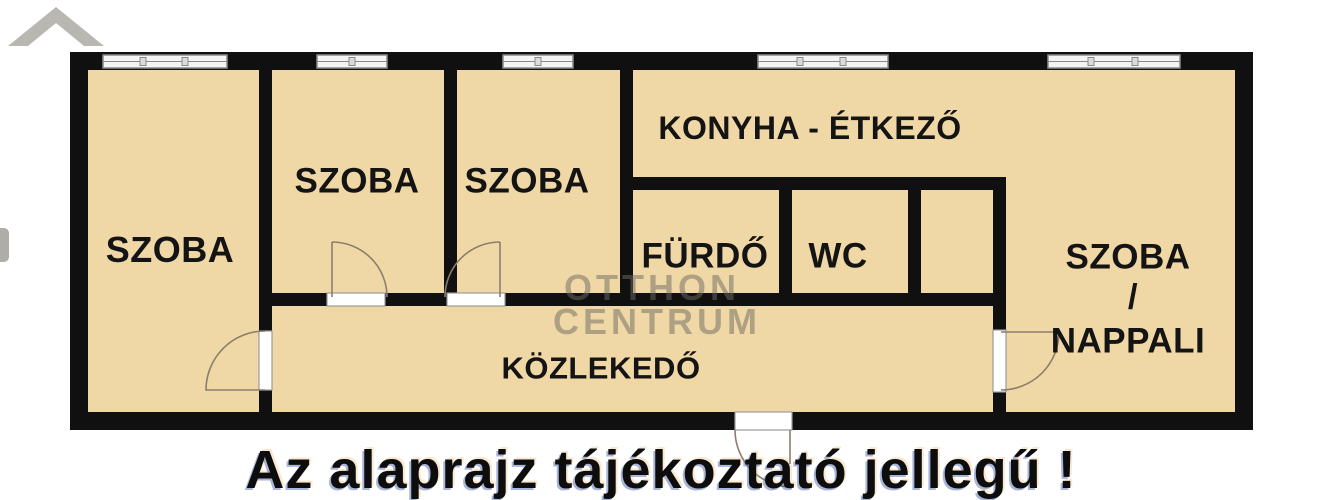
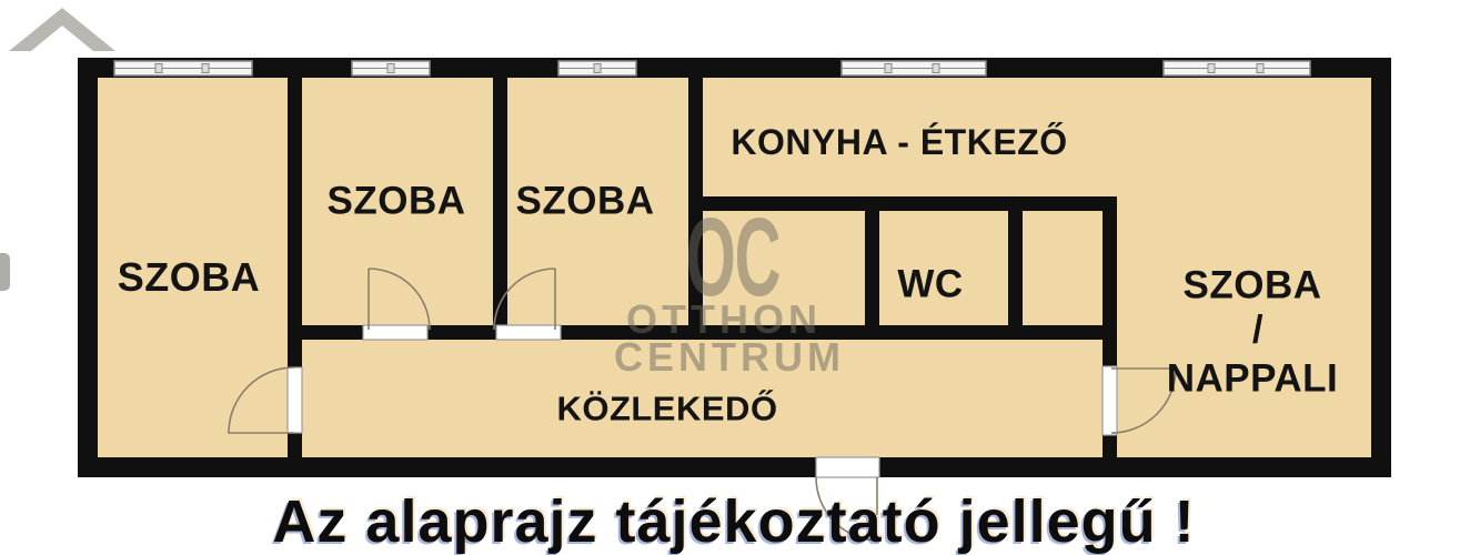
  SZOBA
  SZOBA
  SZOBA
  KONYHA - ÉTKEZŐ
- FÜRDŐ
  WC
  SZOBA
  /
  NAPPALI
  KÖZLEKEDŐ
+ OC
  OTTHON
  CENTRUM
  Az alaprajz tájékoztató jellegű !
